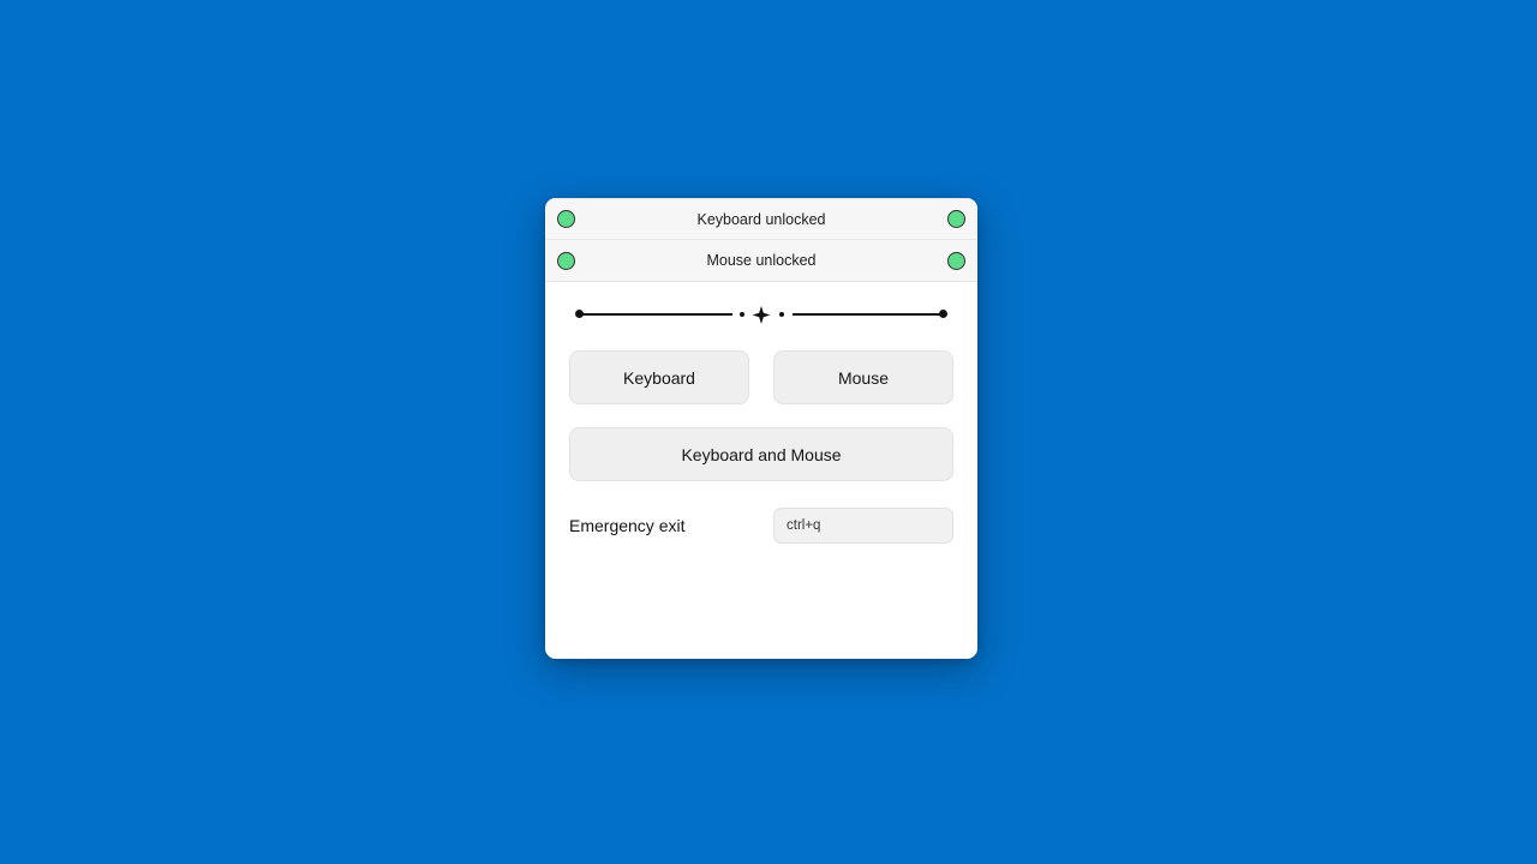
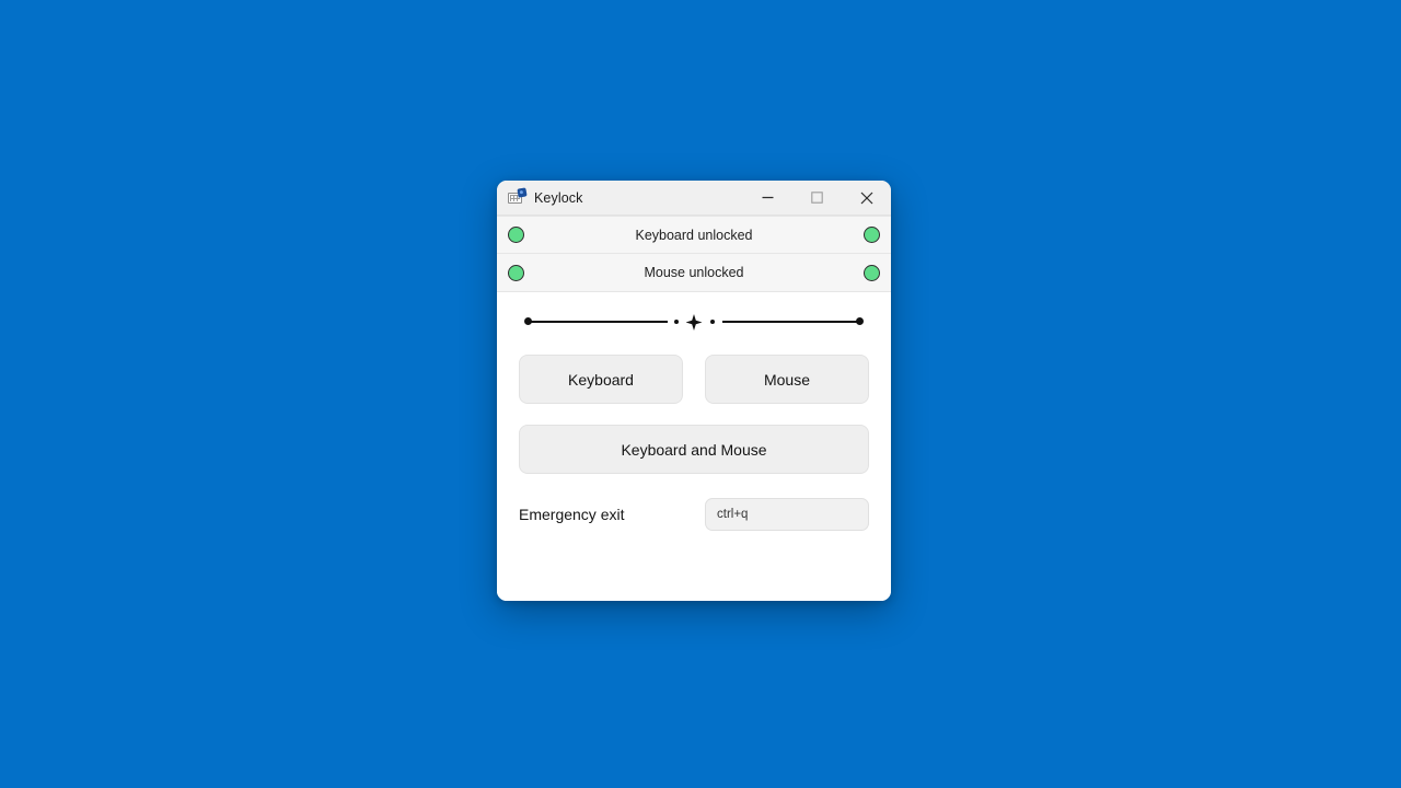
+ Keylock
  Keyboard unlocked
  Mouse unlocked
  Keyboard
  Mouse
  Keyboard and Mouse
  Emergency exit
  ctrl+q
